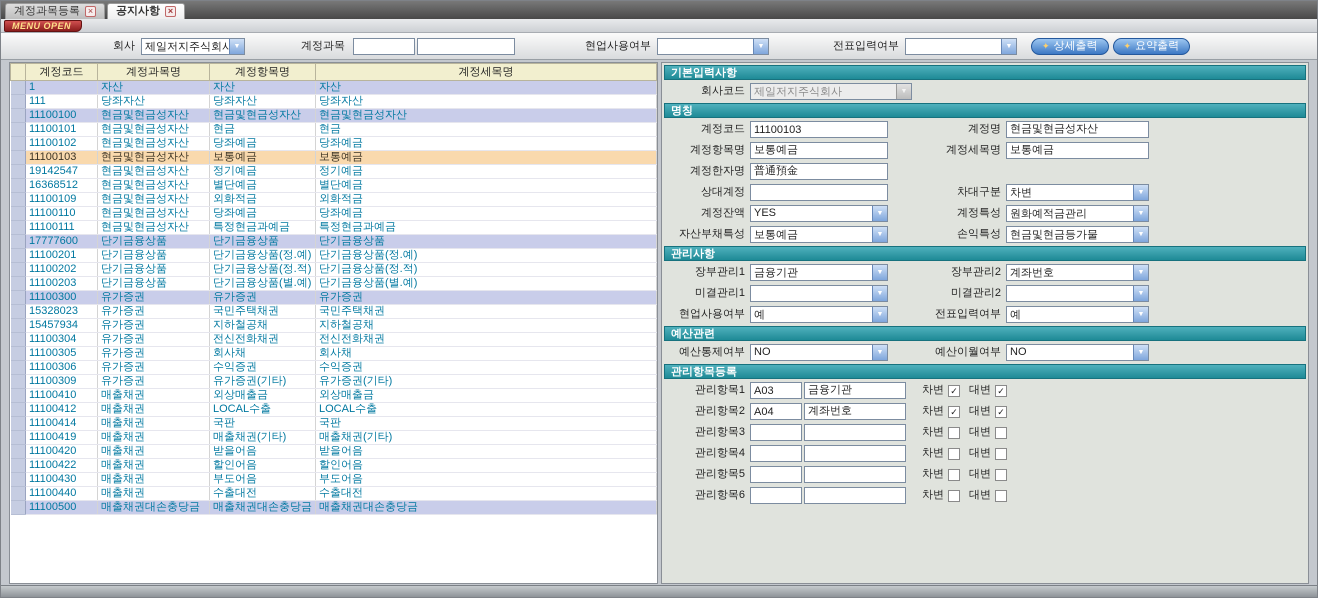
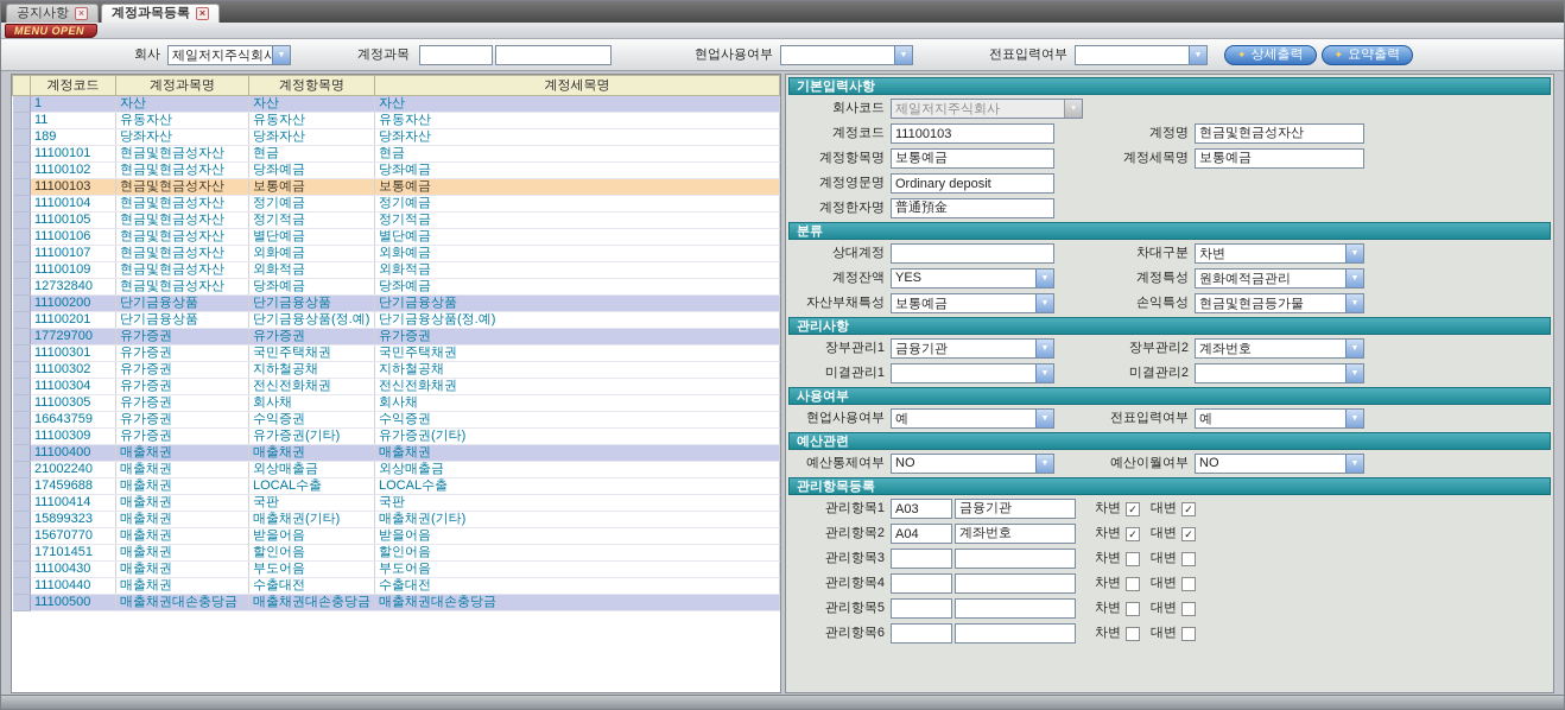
- 계정과목등록
+ 공지사항
  ×
- 공지사항
+ 계정과목등록
  ×
  MENU OPEN
  회사
  제일저지주식회사
  계정과목
  현업사용여부
  전표입력여부
  ✦
  상세출력
  ✦
  요약출력
  	계정코드	계정과목명	계정항목명	계정세목명
  	1	자산	자산	자산
+ 	11	유동자산	유동자산	유동자산
- 	111	당좌자산	당좌자산	당좌자산
+ 	189	당좌자산	당좌자산	당좌자산
- 	11100100	현금및현금성자산	현금및현금성자산	현금및현금성자산
  	11100101	현금및현금성자산	현금	현금
  	11100102	현금및현금성자산	당좌예금	당좌예금
  	11100103	현금및현금성자산	보통예금	보통예금
- 	19142547	현금및현금성자산	정기예금	정기예금
+ 	11100104	현금및현금성자산	정기예금	정기예금
+ 	11100105	현금및현금성자산	정기적금	정기적금
- 	16368512	현금및현금성자산	별단예금	별단예금
+ 	11100106	현금및현금성자산	별단예금	별단예금
+ 	11100107	현금및현금성자산	외화예금	외화예금
  	11100109	현금및현금성자산	외화적금	외화적금
- 	11100110	현금및현금성자산	당좌예금	당좌예금
+ 	12732840	현금및현금성자산	당좌예금	당좌예금
- 	11100111	현금및현금성자산	특정현금과예금	특정현금과예금
- 	17777600	단기금융상품	단기금융상품	단기금융상품
+ 	11100200	단기금융상품	단기금융상품	단기금융상품
  	11100201	단기금융상품	단기금융상품(정.예)	단기금융상품(정.예)
- 	11100202	단기금융상품	단기금융상품(정.적)	단기금융상품(정.적)
- 	11100203	단기금융상품	단기금융상품(별.예)	단기금융상품(별.예)
- 	11100300	유가증권	유가증권	유가증권
+ 	17729700	유가증권	유가증권	유가증권
- 	15328023	유가증권	국민주택채권	국민주택채권
+ 	11100301	유가증권	국민주택채권	국민주택채권
- 	15457934	유가증권	지하철공채	지하철공채
+ 	11100302	유가증권	지하철공채	지하철공채
  	11100304	유가증권	전신전화채권	전신전화채권
  	11100305	유가증권	회사채	회사채
- 	11100306	유가증권	수익증권	수익증권
+ 	16643759	유가증권	수익증권	수익증권
  	11100309	유가증권	유가증권(기타)	유가증권(기타)
+ 	11100400	매출채권	매출채권	매출채권
- 	11100410	매출채권	외상매출금	외상매출금
+ 	21002240	매출채권	외상매출금	외상매출금
- 	11100412	매출채권	LOCAL수출	LOCAL수출
+ 	17459688	매출채권	LOCAL수출	LOCAL수출
  	11100414	매출채권	국판	국판
- 	11100419	매출채권	매출채권(기타)	매출채권(기타)
+ 	15899323	매출채권	매출채권(기타)	매출채권(기타)
- 	11100420	매출채권	받을어음	받을어음
+ 	15670770	매출채권	받을어음	받을어음
- 	11100422	매출채권	할인어음	할인어음
+ 	17101451	매출채권	할인어음	할인어음
  	11100430	매출채권	부도어음	부도어음
  	11100440	매출채권	수출대전	수출대전
  	11100500	매출채권대손충당금	매출채권대손충당금	매출채권대손충당금
  기본입력사항
  회사코드
  제일저지주식회사
- 명칭
  계정코드
  11100103
  계정명
  현금및현금성자산
  계정항목명
  보통예금
  계정세목명
  보통예금
+ 계정영문명
+ Ordinary deposit
  계정한자명
  普通預金
+ 분류
  상대계정
  차대구분
  차변
  계정잔액
  YES
  계정특성
  원화예적금관리
  자산부채특성
  보통예금
  손익특성
  현금및현금등가물
  관리사항
  장부관리1
  금융기관
  장부관리2
  계좌번호
  미결관리1
  미결관리2
+ 사용여부
  현업사용여부
  예
  전표입력여부
  예
  예산관련
  예산통제여부
  NO
  예산이월여부
  NO
  관리항목등록
  관리항목1
  A03
  금융기관
  차변
  ✓
  대변
  ✓
  관리항목2
  A04
  계좌번호
  차변
  ✓
  대변
  ✓
  관리항목3
  차변
  대변
  관리항목4
  차변
  대변
  관리항목5
  차변
  대변
  관리항목6
  차변
  대변
